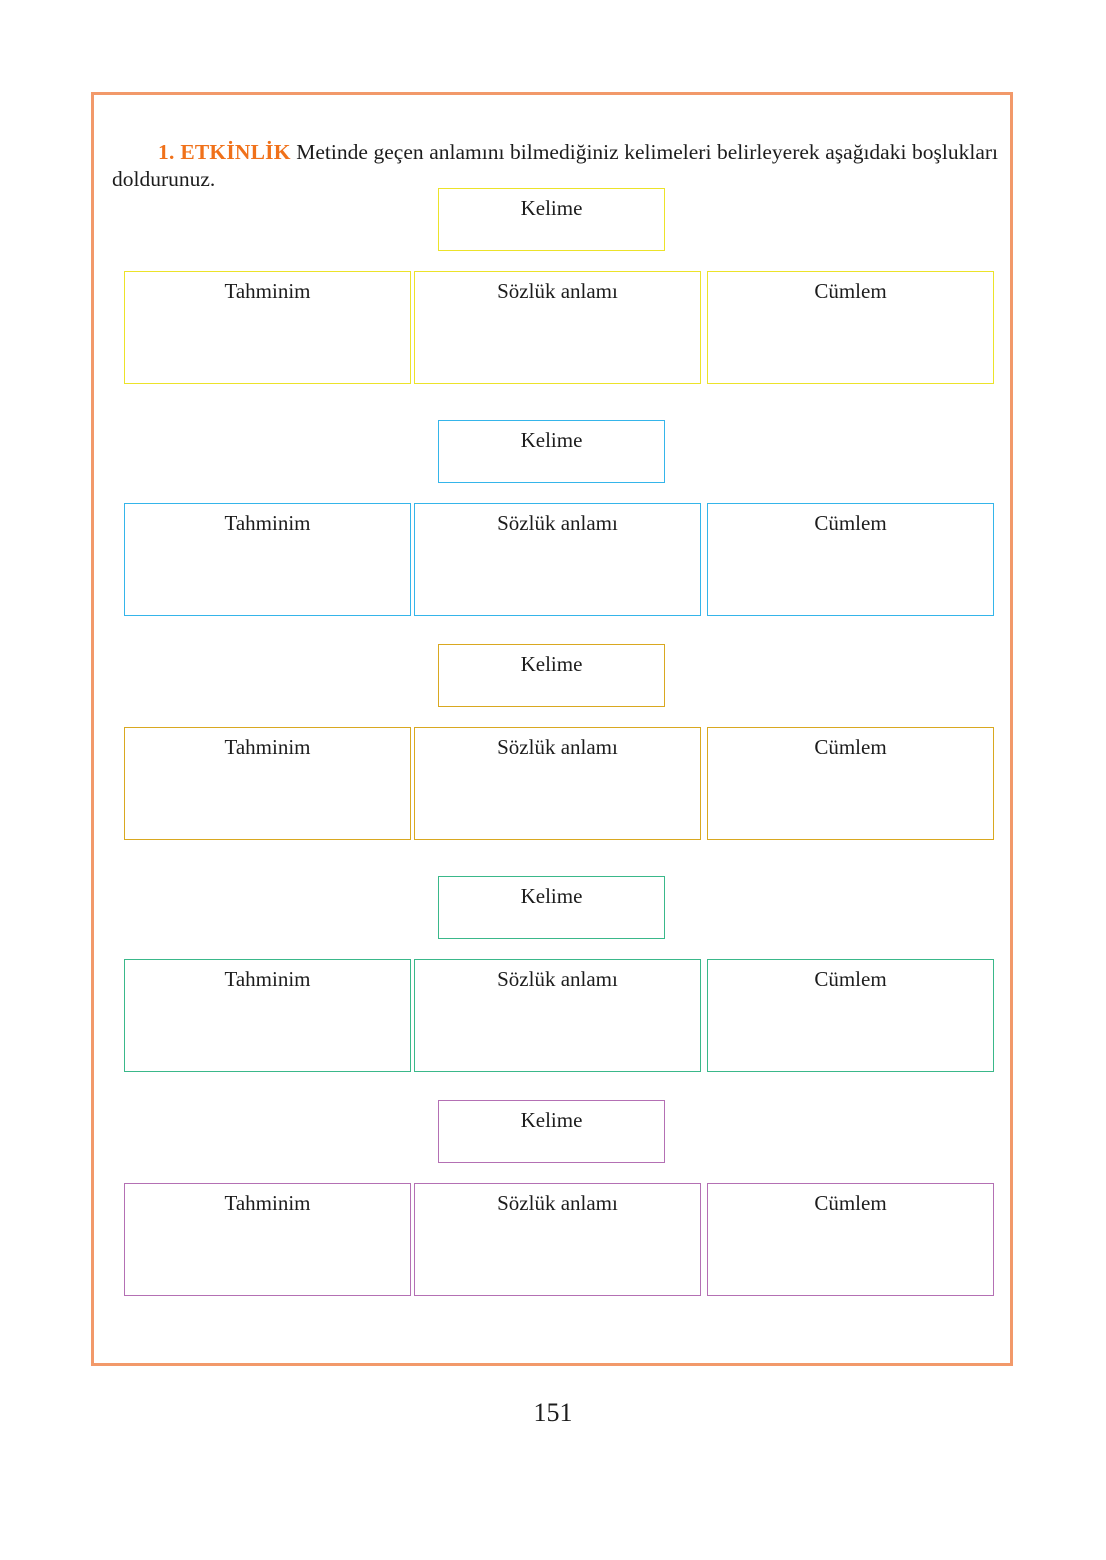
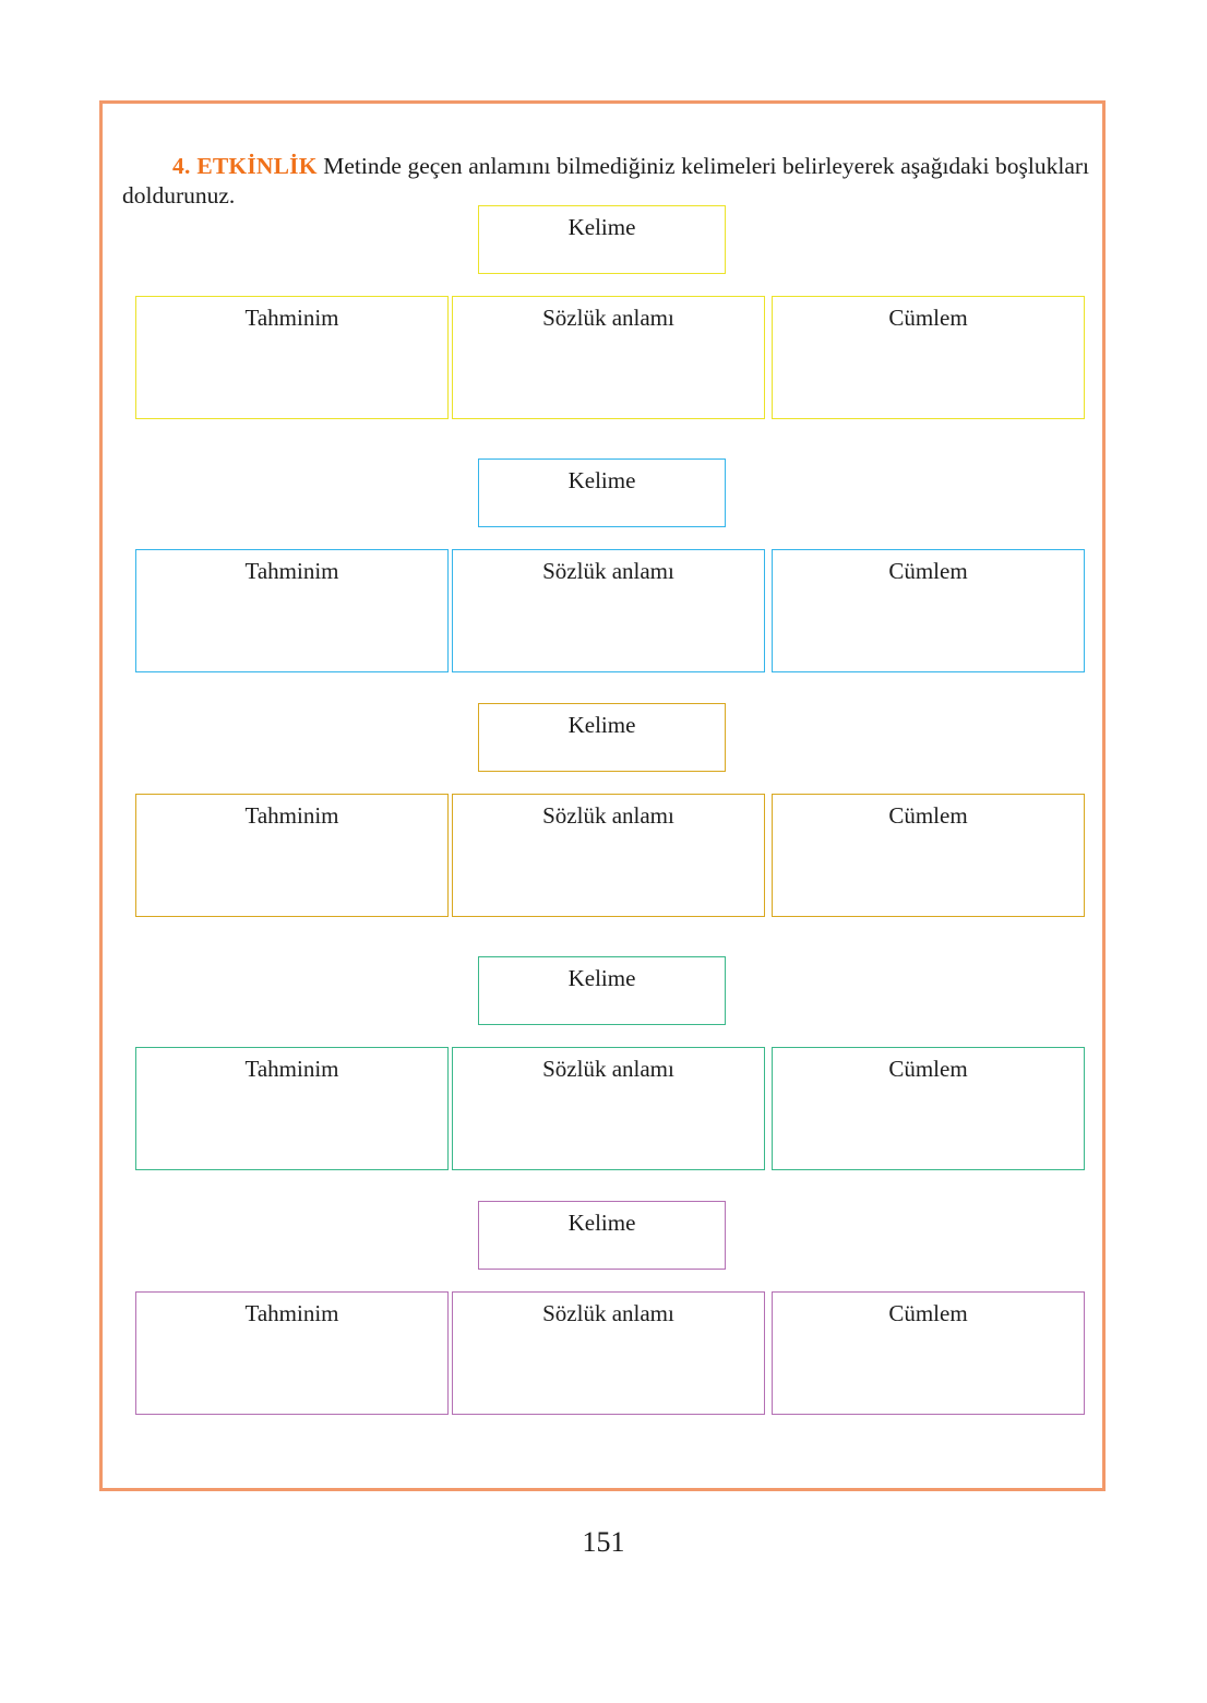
- 1. ETKİNLİK Metinde geçen anlamını bilmediğiniz kelimeleri belirleyerek aşağıdaki boşlukları doldurunuz.
+ 4. ETKİNLİK Metinde geçen anlamını bilmediğiniz kelimeleri belirleyerek aşağıdaki boşlukları doldurunuz.
  Kelime
  Tahminim
  Sözlük anlamı
  Cümlem
  Kelime
  Tahminim
  Sözlük anlamı
  Cümlem
  Kelime
  Tahminim
  Sözlük anlamı
  Cümlem
  Kelime
  Tahminim
  Sözlük anlamı
  Cümlem
  Kelime
  Tahminim
  Sözlük anlamı
  Cümlem
  151
